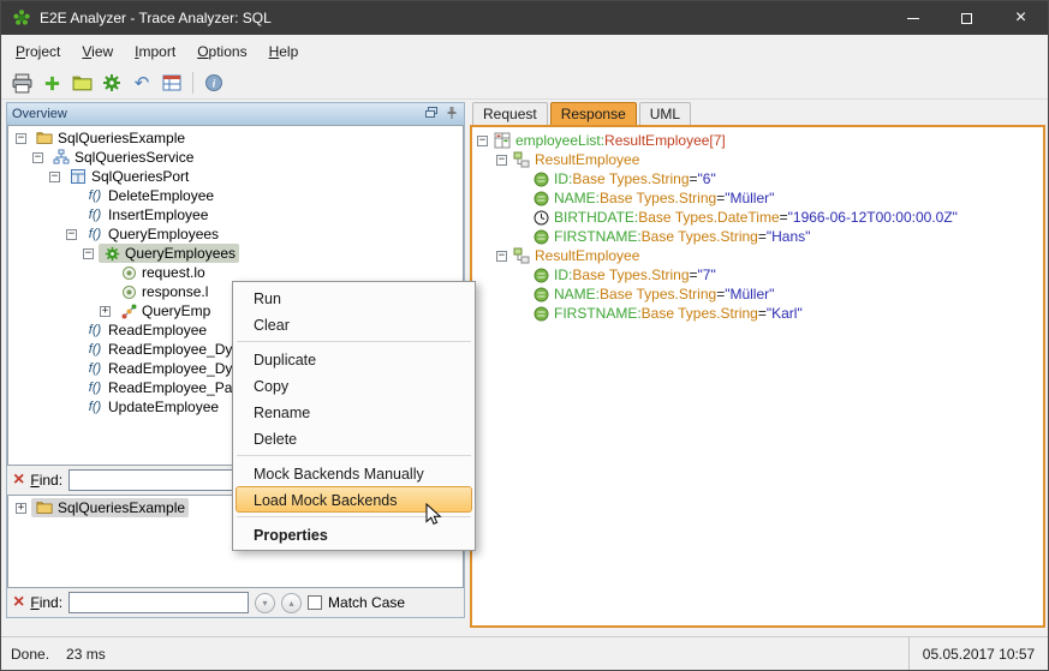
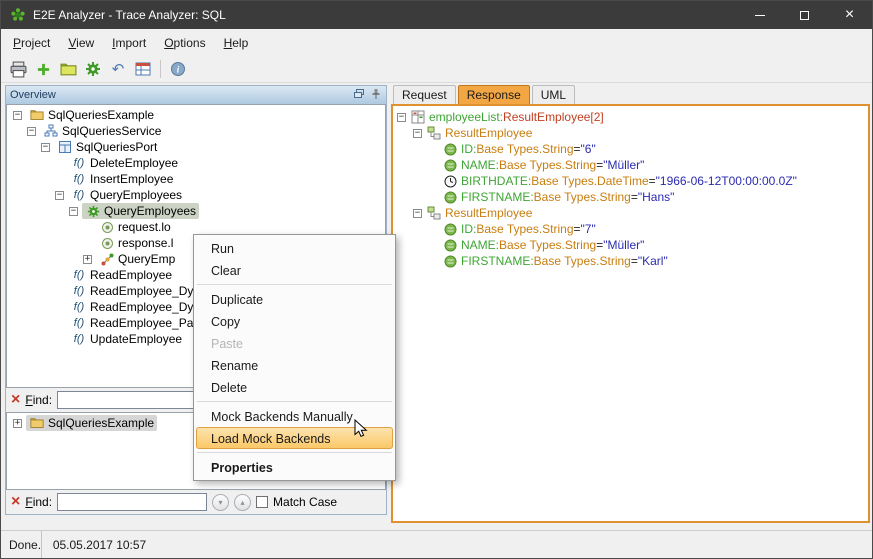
  E2E Analyzer - Trace Analyzer: SQL
  ×
  Project
  View
  Import
  Options
  Help
  ↶
  i
  Overview
  −
  SqlQueriesExample
  −
  SqlQueriesService
  −
  SqlQueriesPort
  f()
  DeleteEmployee
  f()
  InsertEmployee
  −
  f()
  QueryEmployees
  −
  QueryEmployees
  request.lo
  response.l
  +
  QueryEmp
  f()
  ReadEmployee
  f()
  ReadEmployee_Dy
  f()
  ReadEmployee_Dy
  f()
  ReadEmployee_Pa
  f()
  UpdateEmployee
  ×
  Find:
  +
  SqlQueriesExample
  ×
  Find:
  ▾
  ▴
  Match Case
  Request
  Response
  UML
  −
  employeeList:
- ResultEmployee[7]
+ ResultEmployee[2]
  −
  ResultEmployee
  ID:
  Base Types.String
  =
  "6"
  NAME:
  Base Types.String
  =
  "Müller"
  BIRTHDATE:
  Base Types.DateTime
  =
  "1966-06-12T00:00:00.0Z"
  FIRSTNAME:
  Base Types.String
  =
  "Hans"
  −
  ResultEmployee
  ID:
  Base Types.String
  =
  "7"
  NAME:
  Base Types.String
  =
  "Müller"
  FIRSTNAME:
  Base Types.String
  =
  "Karl"
  Run
  Clear
  Duplicate
  Copy
+ Paste
  Rename
  Delete
  Mock Backends Manually
  Load Mock Backends
  Properties
  Done.
- 23 ms
  05.05.2017 10:57
